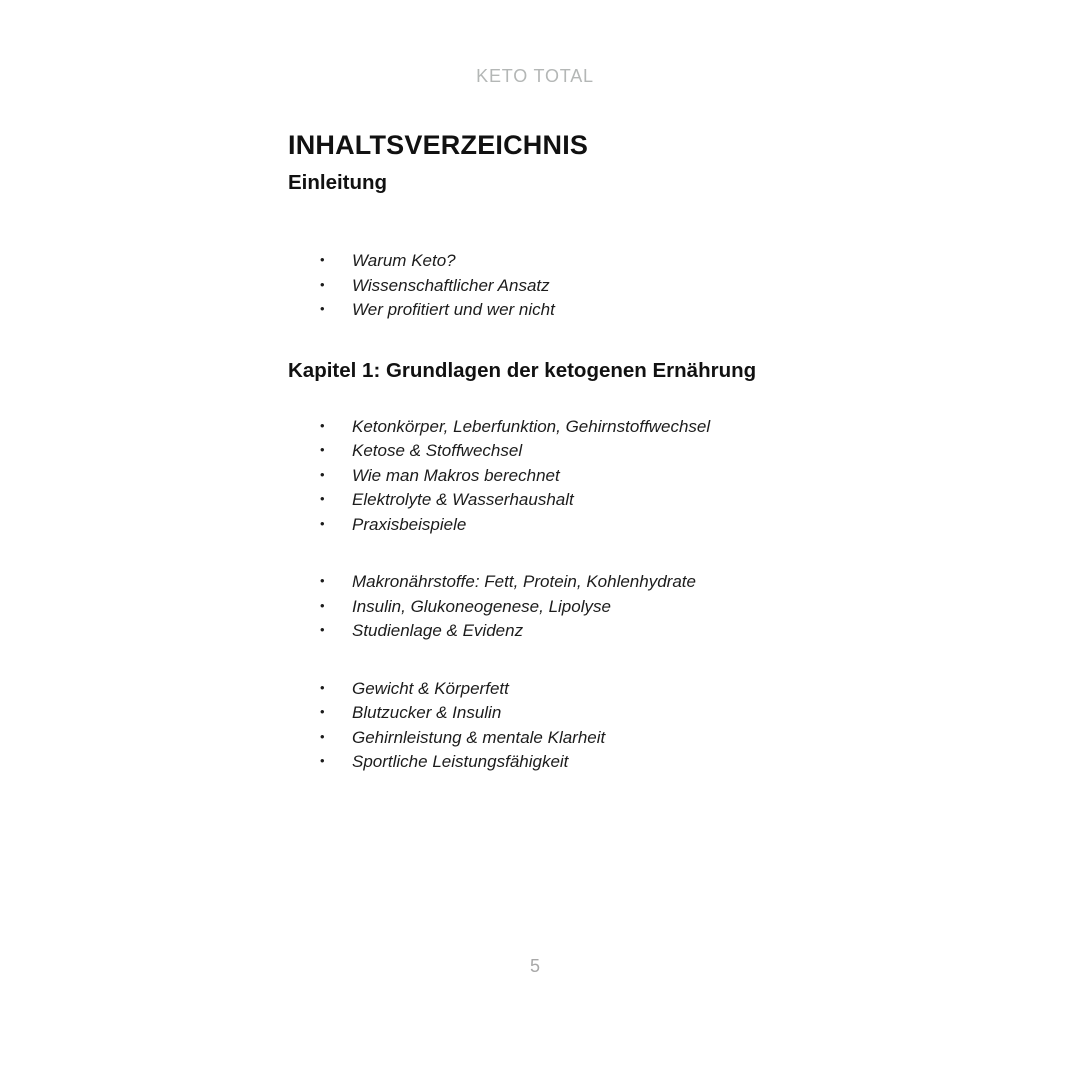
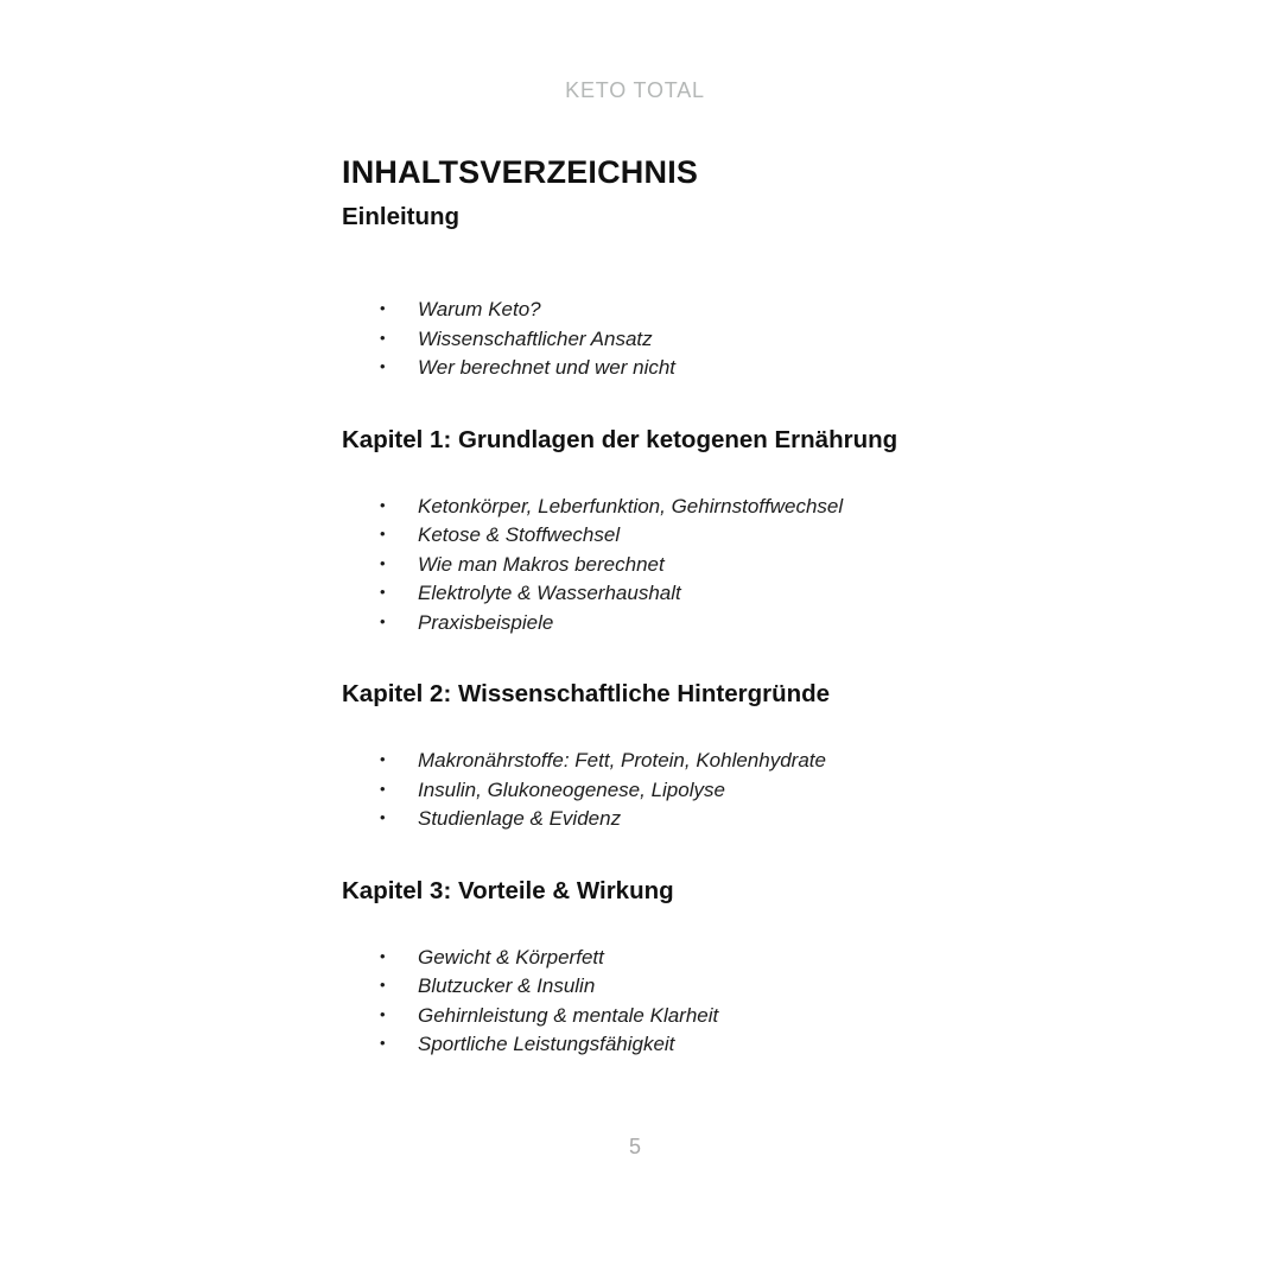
  KETO TOTAL
  INHALTSVERZEICHNIS
  Einleitung
  •
  Warum Keto?
  •
  Wissenschaftlicher Ansatz
  •
- Wer profitiert und wer nicht
+ Wer berechnet und wer nicht
  Kapitel 1: Grundlagen der ketogenen Ernährung
  •
  Ketonkörper, Leberfunktion, Gehirnstoffwechsel
  •
  Ketose & Stoffwechsel
  •
  Wie man Makros berechnet
  •
  Elektrolyte & Wasserhaushalt
  •
  Praxisbeispiele
+ Kapitel 2: Wissenschaftliche Hintergründe
  •
  Makronährstoffe: Fett, Protein, Kohlenhydrate
  •
  Insulin, Glukoneogenese, Lipolyse
  •
  Studienlage & Evidenz
+ Kapitel 3: Vorteile & Wirkung
  •
  Gewicht & Körperfett
  •
  Blutzucker & Insulin
  •
  Gehirnleistung & mentale Klarheit
  •
  Sportliche Leistungsfähigkeit
  5
